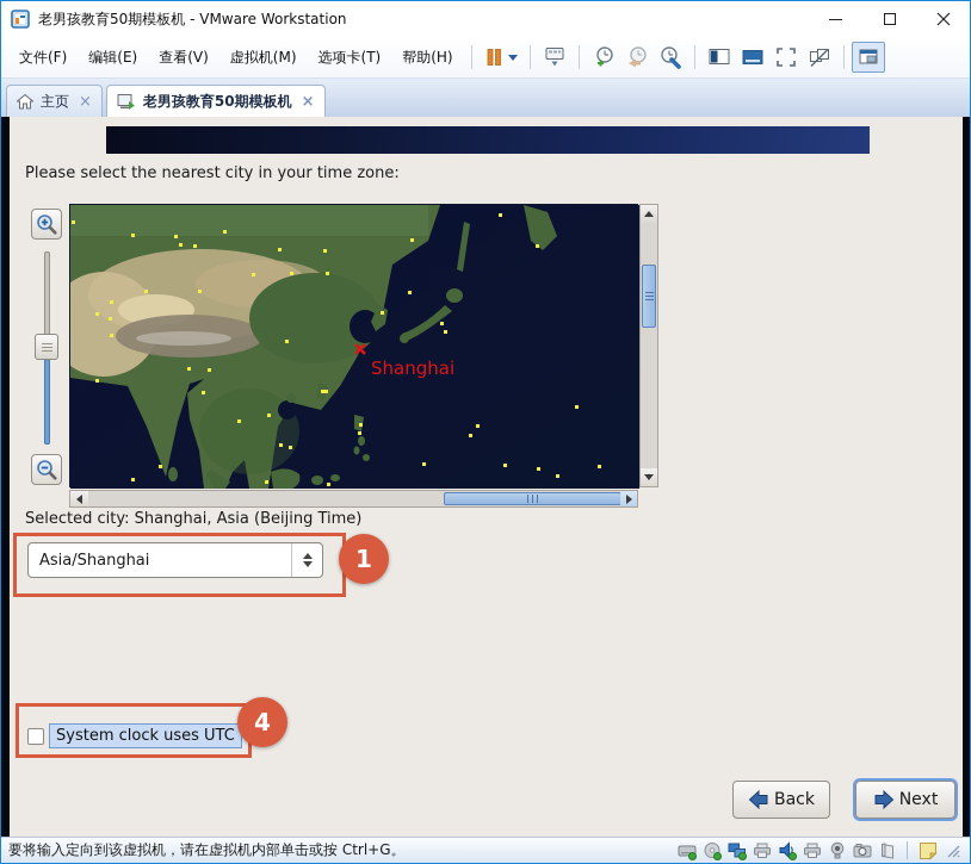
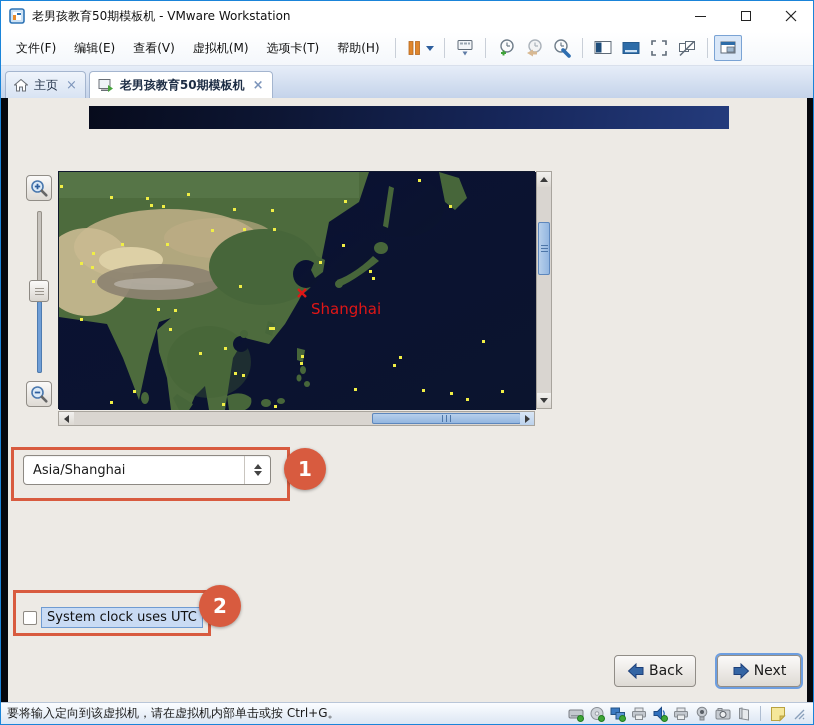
  老男孩教育50期模板机 - VMware Workstation
  文件(F)
  编辑(E)
  查看(V)
  虚拟机(M)
  选项卡(T)
  帮助(H)
  主页
  ×
  老男孩教育50期模板机
  ×
- Please select the nearest city in your time zone:
  Shanghai
- Selected city: Shanghai, Asia (Beijing Time)
  Asia/Shanghai
  1
  System clock uses UTC
- 4
+ 2
  Back
  Next
  要将输入定向到该虚拟机，请在虚拟机内部单击或按 Ctrl+G。
